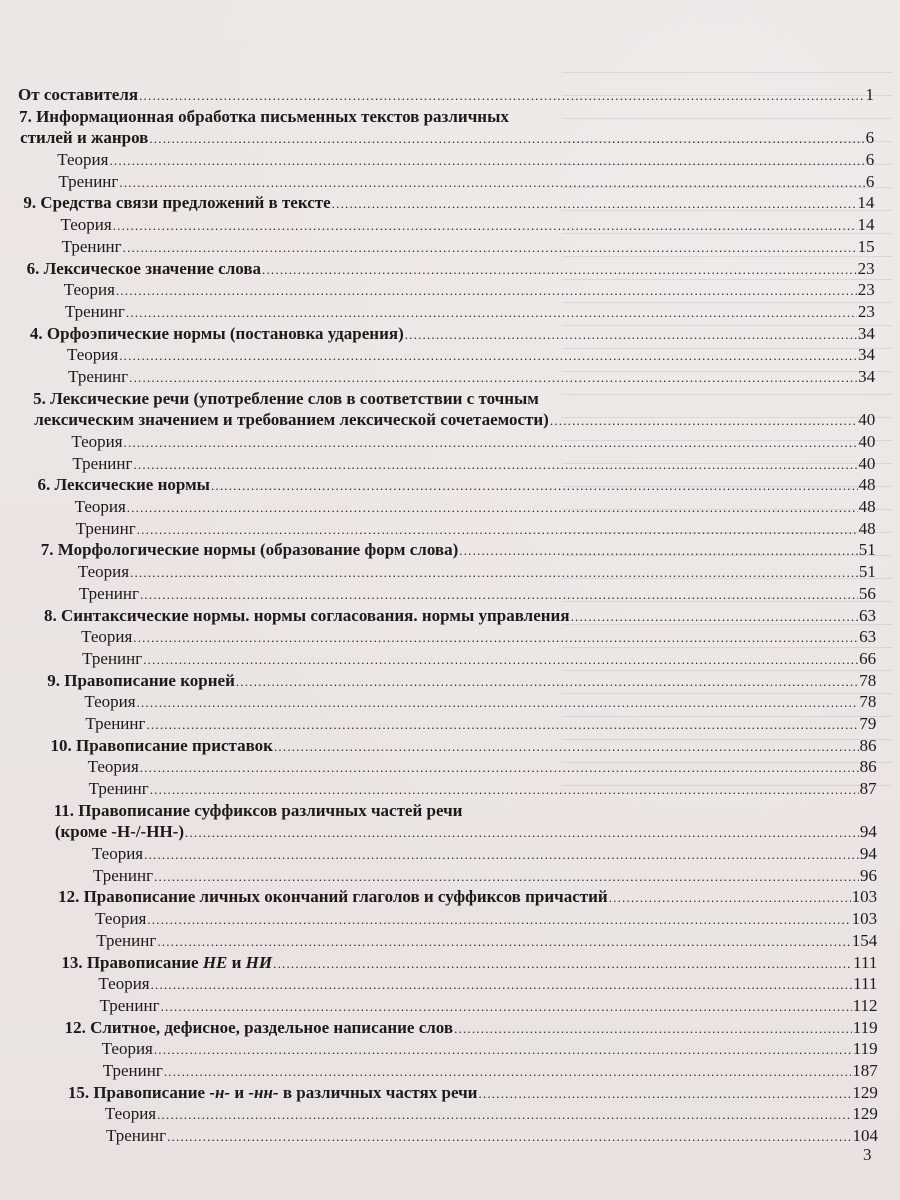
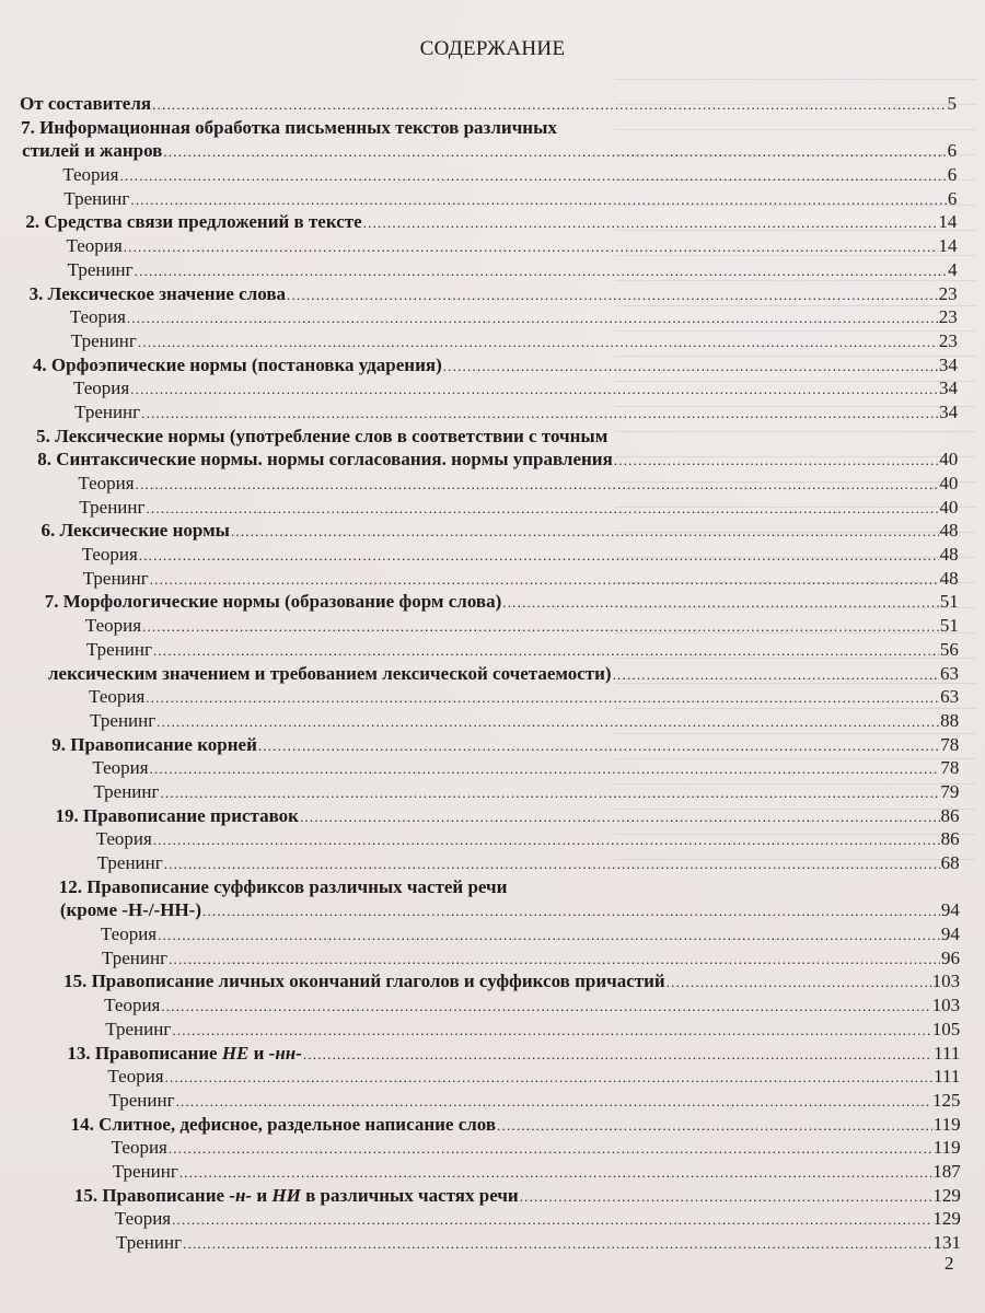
+ СОДЕРЖАНИЕ
  От составителя
- 1
+ 5
  7. Информационная обработка письменных текстов различных
  стилей и жанров
  6
  Теория
  6
  Тренинг
  6
- 9. Средства связи предложений в тексте
+ 2. Средства связи предложений в тексте
  14
  Теория
  14
  Тренинг
- 15
+ 4
- 6. Лексическое значение слова
+ 3. Лексическое значение слова
  23
  Теория
  23
  Тренинг
  23
  4. Орфоэпические нормы (постановка ударения)
  34
  Теория
  34
  Тренинг
  34
- 5. Лексические речи (употребление слов в соответствии с точным
+ 5. Лексические нормы (употребление слов в соответствии с точным
- лексическим значением и требованием лексической сочетаемости)
+ 8. Синтаксические нормы. нормы согласования. нормы управления
  40
  Теория
  40
  Тренинг
  40
  6. Лексические нормы
  48
  Теория
  48
  Тренинг
  48
  7. Морфологические нормы (образование форм слова)
  51
  Теория
  51
  Тренинг
  56
- 8. Синтаксические нормы. нормы согласования. нормы управления
+ лексическим значением и требованием лексической сочетаемости)
  63
  Теория
  63
  Тренинг
- 66
+ 88
  9. Правописание корней
  78
  Теория
  78
  Тренинг
  79
- 10. Правописание приставок
+ 19. Правописание приставок
  86
  Теория
  86
  Тренинг
- 87
+ 68
- 11. Правописание суффиксов различных частей речи
+ 12. Правописание суффиксов различных частей речи
  (кроме -Н-/-НН-)
  94
  Теория
  94
  Тренинг
  96
- 12. Правописание личных окончаний глаголов и суффиксов причастий
+ 15. Правописание личных окончаний глаголов и суффиксов причастий
  103
  Теория
  103
  Тренинг
- 154
+ 105
- 13. Правописание НЕ и НИ
+ 13. Правописание НЕ и -нн-
  111
  Теория
  111
  Тренинг
- 112
+ 125
- 12. Слитное, дефисное, раздельное написание слов
+ 14. Слитное, дефисное, раздельное написание слов
  119
  Теория
  119
  Тренинг
  187
- 15. Правописание -н- и -нн- в различных частях речи
+ 15. Правописание -н- и НИ в различных частях речи
  129
  Теория
  129
  Тренинг
- 104
+ 131
- 3
+ 2
